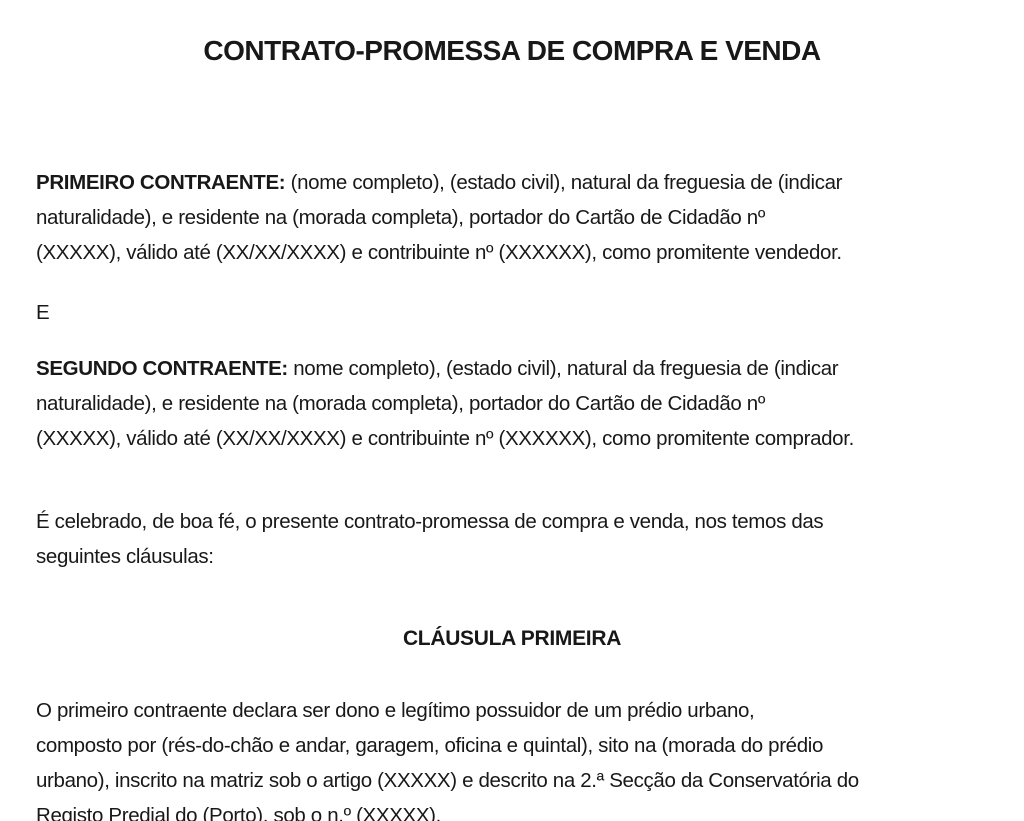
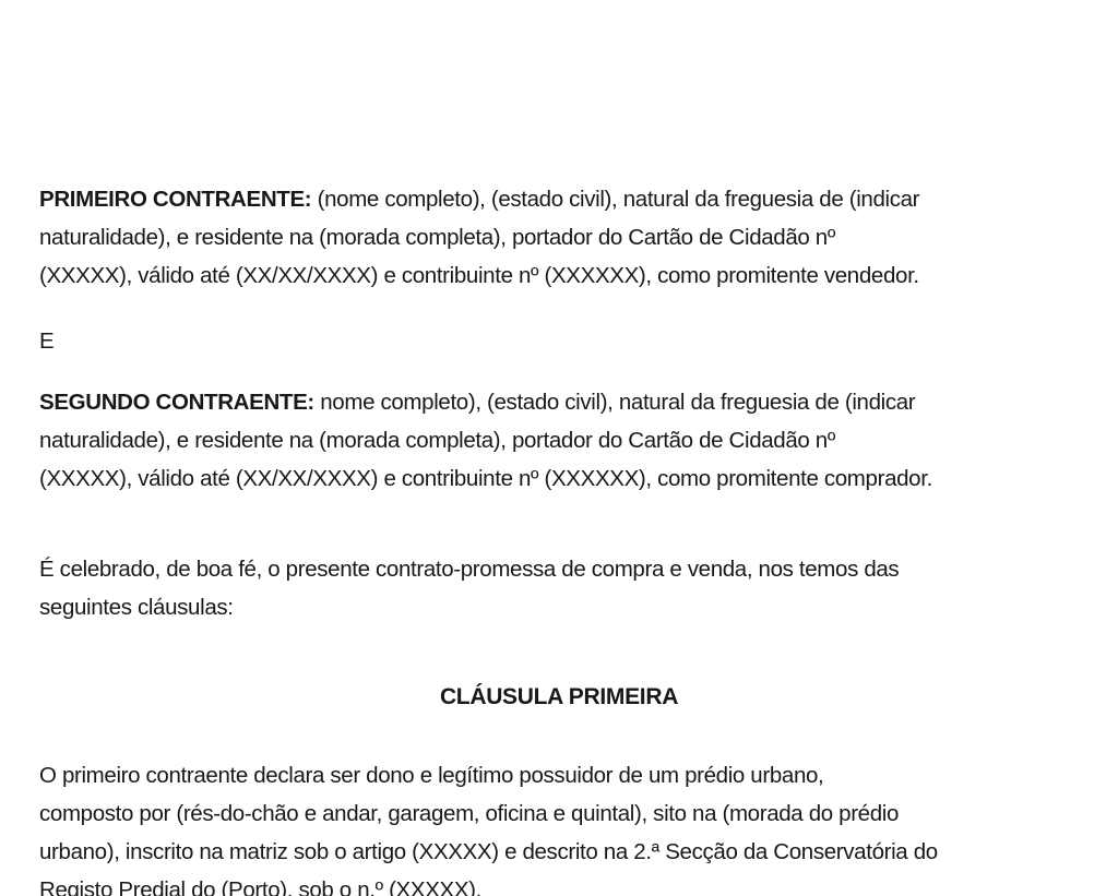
- CONTRATO-PROMESSA DE COMPRA E VENDA
  PRIMEIRO CONTRAENTE: (nome completo), (estado civil), natural da freguesia de (indicar
  naturalidade), e residente na (morada completa), portador do Cartão de Cidadão nº
  (XXXXX), válido até (XX/XX/XXXX) e contribuinte nº (XXXXXX), como promitente vendedor.
  E
  SEGUNDO CONTRAENTE: nome completo), (estado civil), natural da freguesia de (indicar
  naturalidade), e residente na (morada completa), portador do Cartão de Cidadão nº
  (XXXXX), válido até (XX/XX/XXXX) e contribuinte nº (XXXXXX), como promitente comprador.
  É celebrado, de boa fé, o presente contrato-promessa de compra e venda, nos temos das
  seguintes cláusulas:
  CLÁUSULA PRIMEIRA
  O primeiro contraente declara ser dono e legítimo possuidor de um prédio urbano,
  composto por (rés-do-chão e andar, garagem, oficina e quintal), sito na (morada do prédio
  urbano), inscrito na matriz sob o artigo (XXXXX) e descrito na 2.ª Secção da Conservatória do
  Registo Predial do (Porto), sob o n.º (XXXXX).
